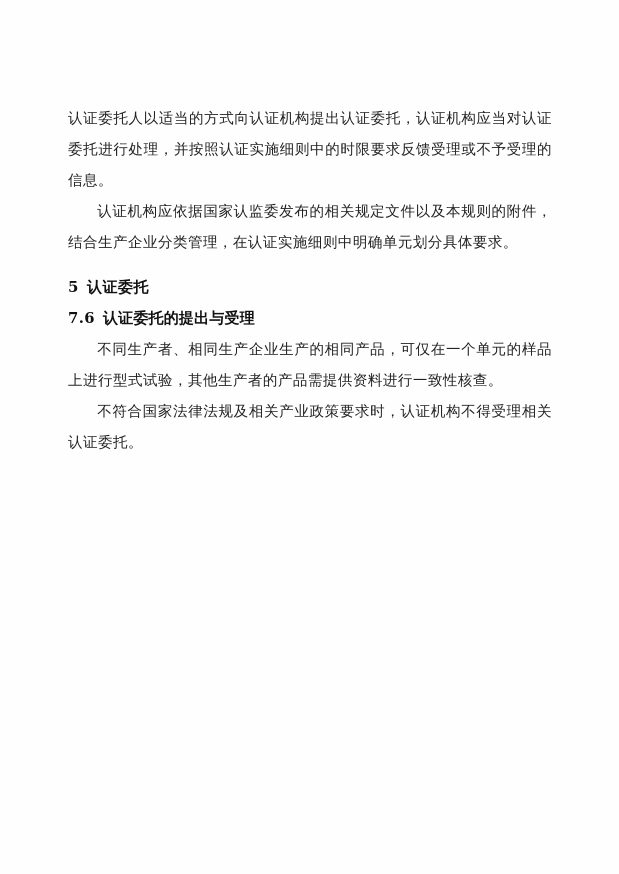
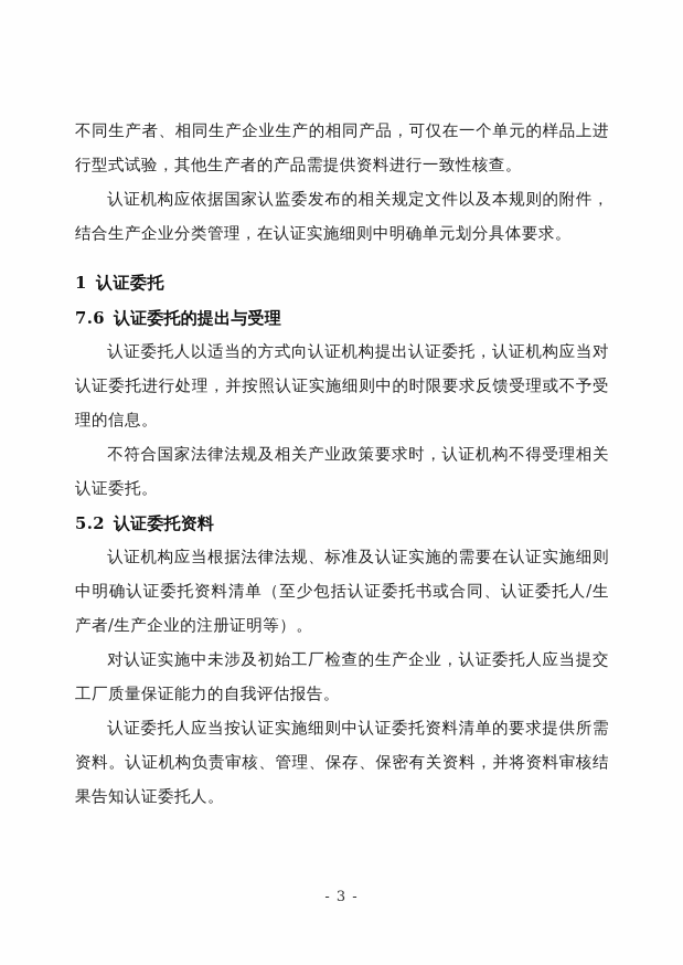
- 认证委托人以适当的方式向认证机构提出认证委托，认证机构应当对认证委托进行处理，并按照认证实施细则中的时限要求反馈受理或不予受理的信息。
+ 不同生产者、相同生产企业生产的相同产品，可仅在一个单元的样品上进行型式试验，其他生产者的产品需提供资料进行一致性核查。
  认证机构应依据国家认监委发布的相关规定文件以及本规则的附件，结合生产企业分类管理，在认证实施细则中明确单元划分具体要求。
- 5 认证委托
+ 1 认证委托
  7.6 认证委托的提出与受理
- 不同生产者、相同生产企业生产的相同产品，可仅在一个单元的样品上进行型式试验，其他生产者的产品需提供资料进行一致性核查。
+ 认证委托人以适当的方式向认证机构提出认证委托，认证机构应当对认证委托进行处理，并按照认证实施细则中的时限要求反馈受理或不予受理的信息。
  不符合国家法律法规及相关产业政策要求时，认证机构不得受理相关认证委托。
+ 5.2 认证委托资料
+ 认证机构应当根据法律法规、标准及认证实施的需要在认证实施细则中明确认证委托资料清单（至少包括认证委托书或合同、认证委托人/生产者/生产企业的注册证明等）。
+ 对认证实施中未涉及初始工厂检查的生产企业，认证委托人应当提交工厂质量保证能力的自我评估报告。
+ 认证委托人应当按认证实施细则中认证委托资料清单的要求提供所需资料。认证机构负责审核、管理、保存、保密有关资料，并将资料审核结果告知认证委托人。
+ - 3 -
